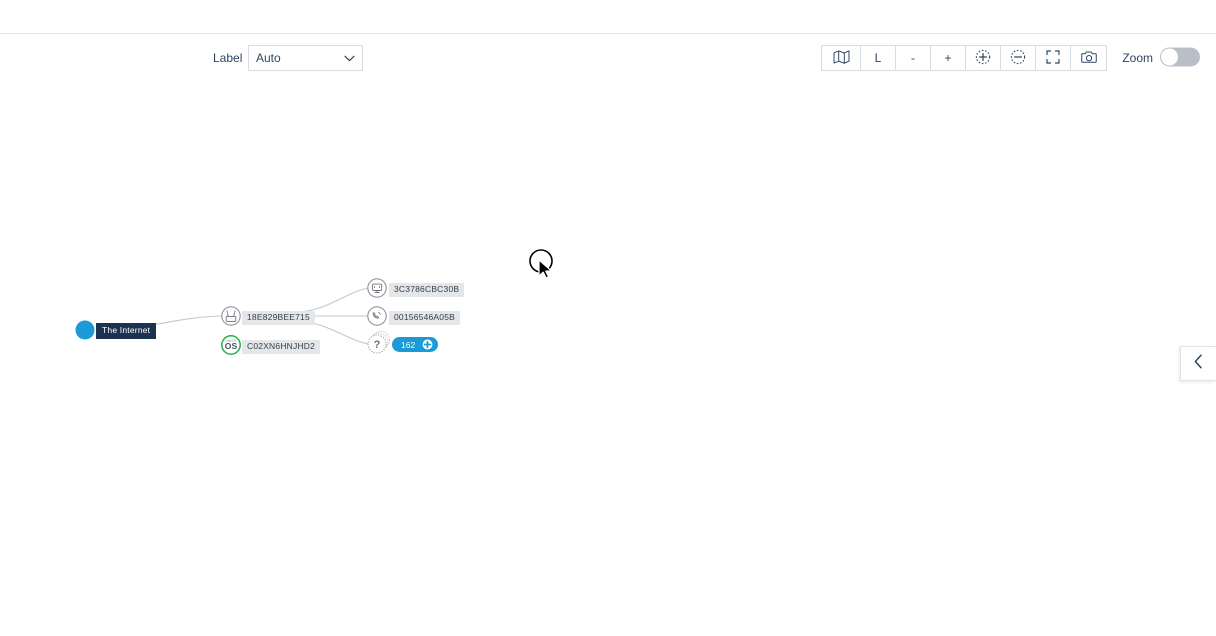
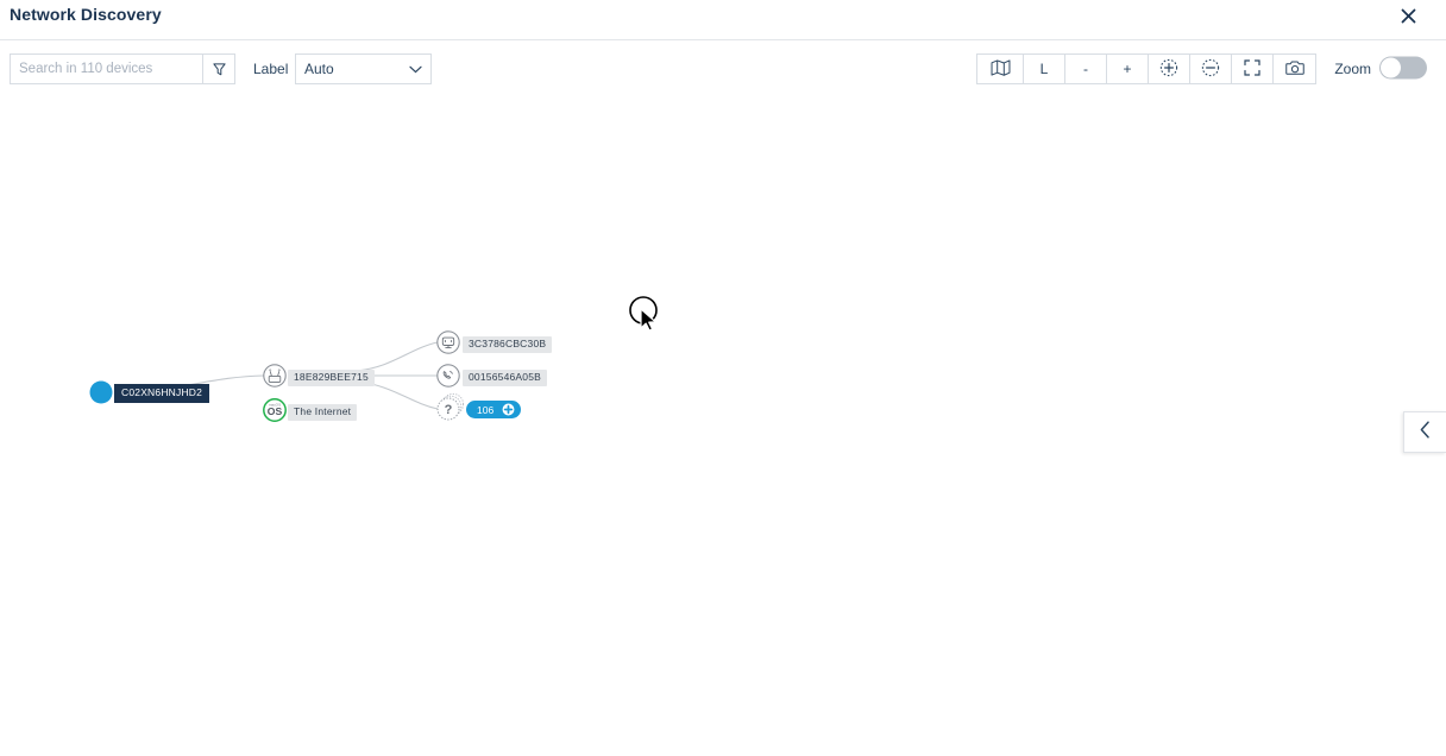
+ Network Discovery
+ Search in 110 devices
  Label
  Auto
  L
  -
  +
  Zoom
  OS
  ?
- The Internet
+ C02XN6HNJHD2
  18E829BEE715
- C02XN6HNJHD2
+ The Internet
  3C3786CBC30B
  00156546A05B
- 162
+ 106
